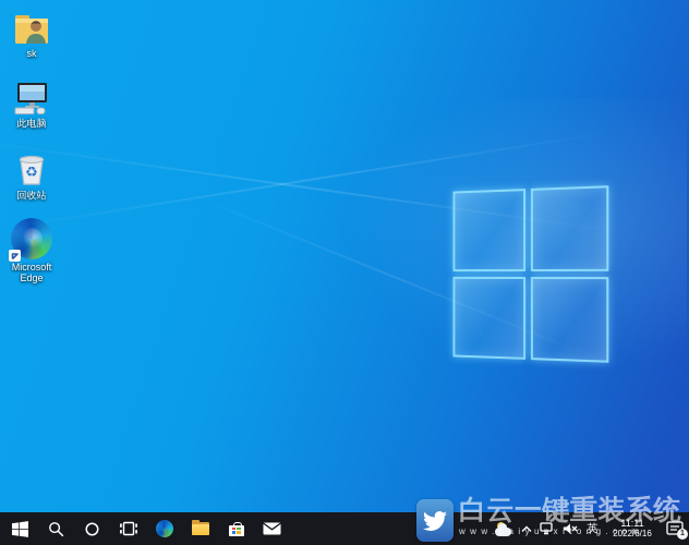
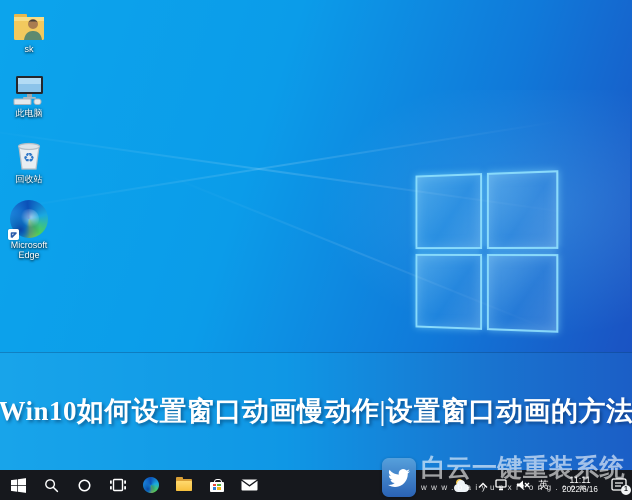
  sk
  此电脑
  ♻
  回收站
  Microsoft Edge
+ Win10如何设置窗口动画慢动作|设置窗口动画的方法
  英
  11:11
  2022/6/16
  白云一键重装系统
  www.baiyunxitong.com
